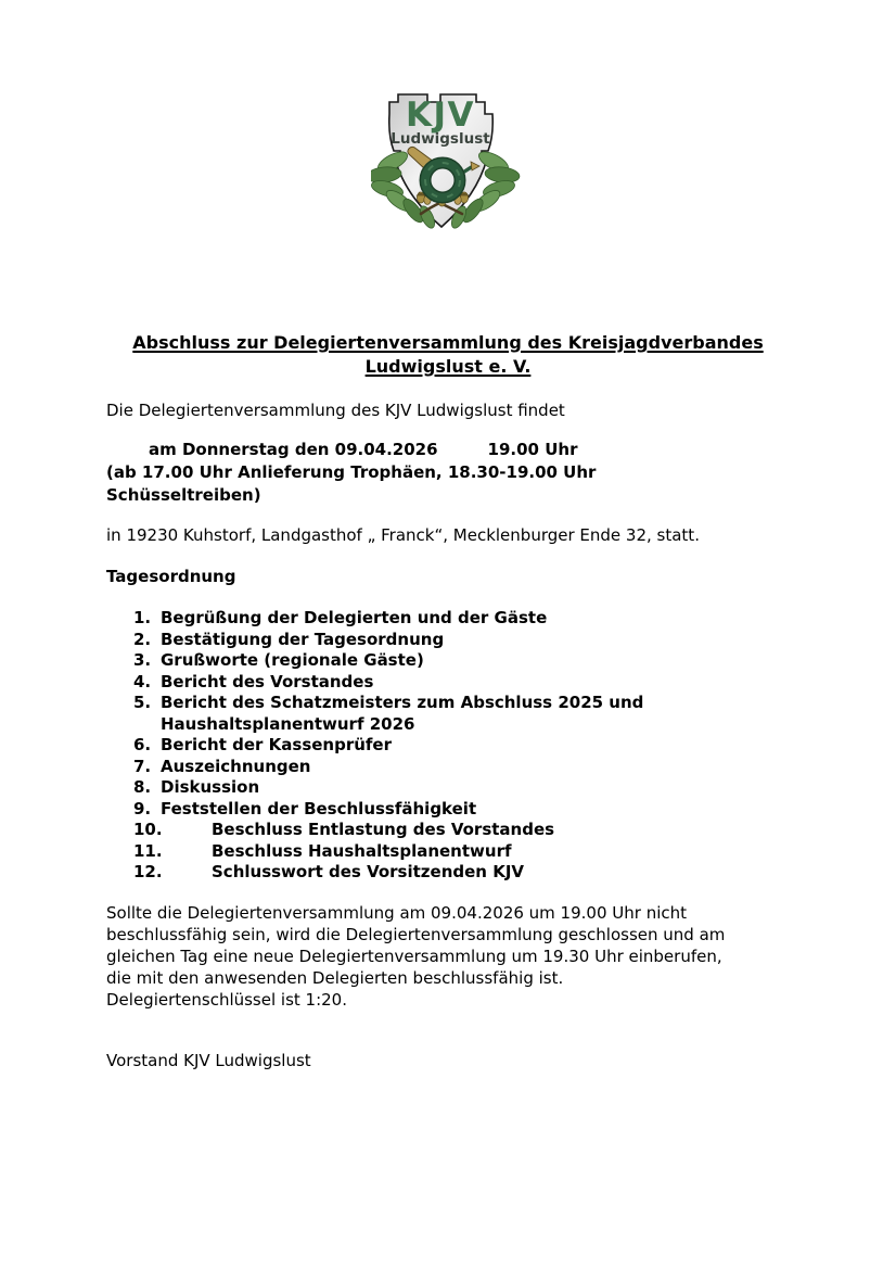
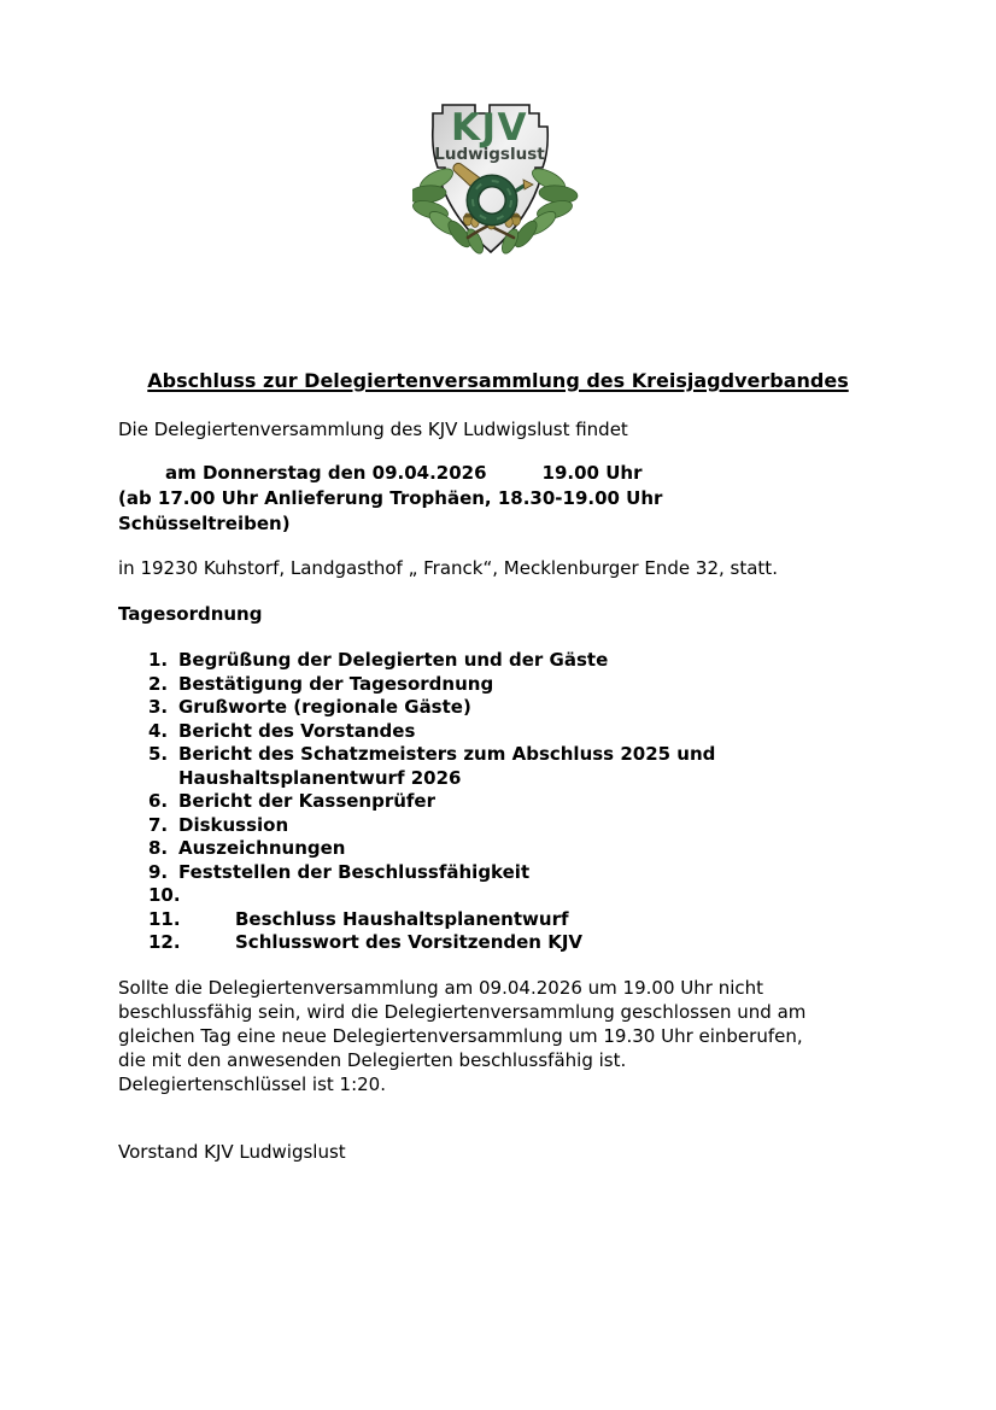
  KJV
  Ludwigslust
  Abschluss zur Delegiertenversammlung des Kreisjagdverbandes
- Ludwigslust e. V.
  Die Delegiertenversammlung des KJV Ludwigslust findet
  am Donnerstag den 09.04.2026 19.00 Uhr
  (ab 17.00 Uhr Anlieferung Trophäen, 18.30-19.00 Uhr
  Schüsseltreiben)
  in 19230 Kuhstorf, Landgasthof „ Franck“, Mecklenburger Ende 32, statt.
  Tagesordnung
  1.
  Begrüßung der Delegierten und der Gäste
  2.
  Bestätigung der Tagesordnung
  3.
  Grußworte (regionale Gäste)
  4.
  Bericht des Vorstandes
  5.
  Bericht des Schatzmeisters zum Abschluss 2025 und
  Haushaltsplanentwurf 2026
  6.
  Bericht der Kassenprüfer
  7.
- Auszeichnungen
+ Diskussion
  8.
- Diskussion
+ Auszeichnungen
  9.
  Feststellen der Beschlussfähigkeit
  10.
- Beschluss Entlastung des Vorstandes
  11.
  Beschluss Haushaltsplanentwurf
  12.
  Schlusswort des Vorsitzenden KJV
  Sollte die Delegiertenversammlung am 09.04.2026 um 19.00 Uhr nicht
  beschlussfähig sein, wird die Delegiertenversammlung geschlossen und am
  gleichen Tag eine neue Delegiertenversammlung um 19.30 Uhr einberufen,
  die mit den anwesenden Delegierten beschlussfähig ist.
  Delegiertenschlüssel ist 1:20.
  Vorstand KJV Ludwigslust
